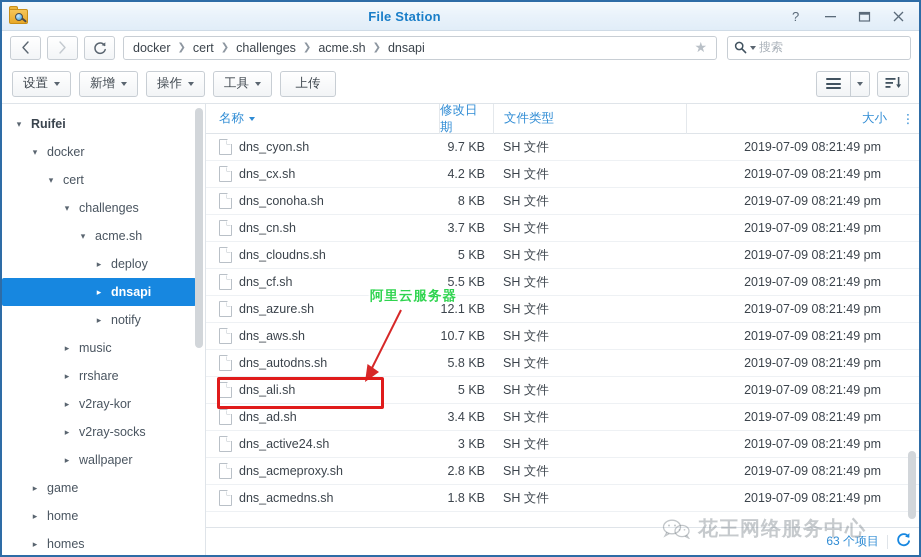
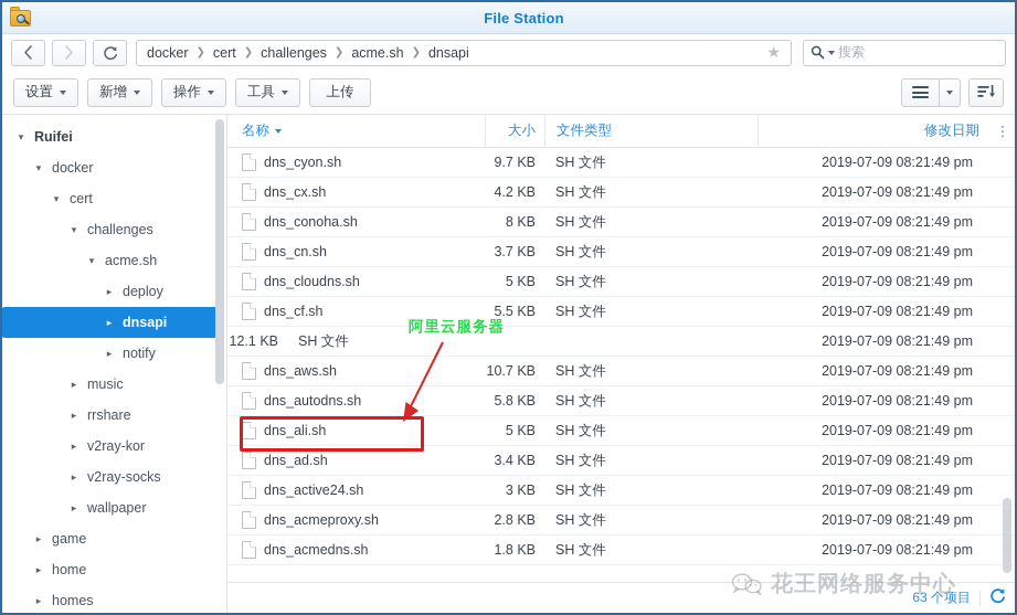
  File Station
- ?
  docker
  ❯
  cert
  ❯
  challenges
  ❯
  acme.sh
  ❯
  dnsapi
  ★
  搜索
  设置
  新增
  操作
  工具
  上传
  ▾
  Ruifei
  ▾
  docker
  ▾
  cert
  ▾
  challenges
  ▾
  acme.sh
  ▸
  deploy
  ▸
  dnsapi
  ▸
  notify
  ▸
  music
  ▸
  rrshare
  ▸
  v2ray-kor
  ▸
  v2ray-socks
  ▸
  wallpaper
  ▸
  game
  ▸
  home
  ▸
  homes
  名称
- 修改日期
+ 大小
  文件类型
- 大小
+ 修改日期
  ⋮
  dns_cyon.sh
  9.7 KB
  SH 文件
  2019-07-09 08:21:49 pm
  dns_cx.sh
  4.2 KB
  SH 文件
  2019-07-09 08:21:49 pm
  dns_conoha.sh
  8 KB
  SH 文件
  2019-07-09 08:21:49 pm
  dns_cn.sh
  3.7 KB
  SH 文件
  2019-07-09 08:21:49 pm
  dns_cloudns.sh
  5 KB
  SH 文件
  2019-07-09 08:21:49 pm
  dns_cf.sh
  5.5 KB
  SH 文件
  2019-07-09 08:21:49 pm
- dns_azure.sh
  12.1 KB
  SH 文件
  2019-07-09 08:21:49 pm
  dns_aws.sh
  10.7 KB
  SH 文件
  2019-07-09 08:21:49 pm
  dns_autodns.sh
  5.8 KB
  SH 文件
  2019-07-09 08:21:49 pm
  dns_ali.sh
  5 KB
  SH 文件
  2019-07-09 08:21:49 pm
  dns_ad.sh
  3.4 KB
  SH 文件
  2019-07-09 08:21:49 pm
  dns_active24.sh
  3 KB
  SH 文件
  2019-07-09 08:21:49 pm
  dns_acmeproxy.sh
  2.8 KB
  SH 文件
  2019-07-09 08:21:49 pm
  dns_acmedns.sh
  1.8 KB
  SH 文件
  2019-07-09 08:21:49 pm
  63 个项目
  阿里云服务器
  花王网络服务中心
